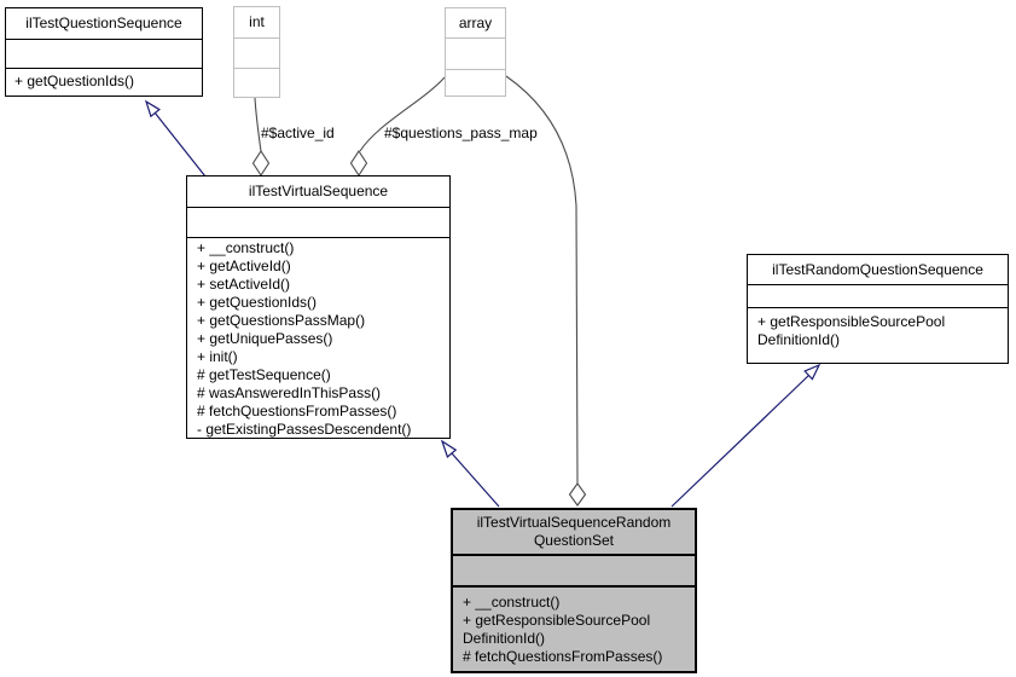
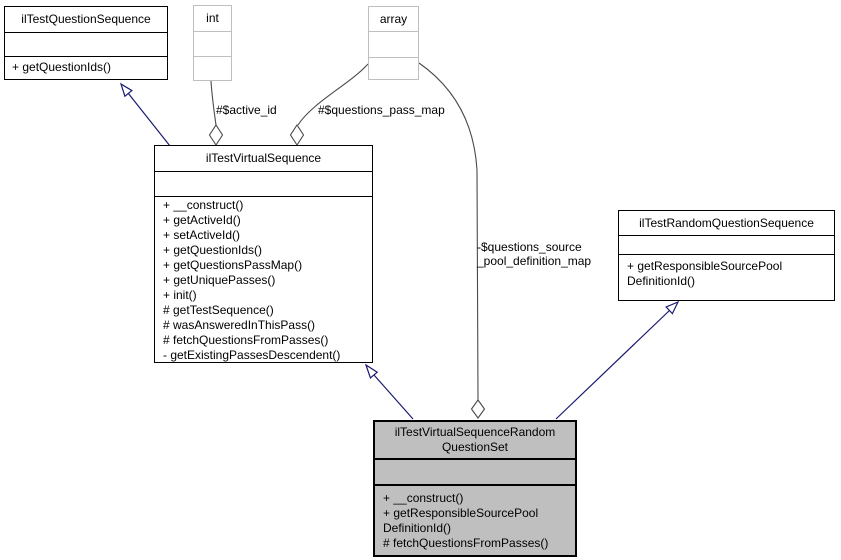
  ilTestQuestionSequence
  + getQuestionIds()
  int
  array
  ilTestVirtualSequence
  + __construct()
  + getActiveId()
  + setActiveId()
  + getQuestionIds()
  + getQuestionsPassMap()
  + getUniquePasses()
  + init()
  # getTestSequence()
  # wasAnsweredInThisPass()
  # fetchQuestionsFromPasses()
  - getExistingPassesDescendent()
  ilTestRandomQuestionSequence
  + getResponsibleSourcePool
  DefinitionId()
  ilTestVirtualSequenceRandom
  QuestionSet
  + __construct()
  + getResponsibleSourcePool
  DefinitionId()
  # fetchQuestionsFromPasses()
  #$active_id
  #$questions_pass_map
+ -$questions_source
+ _pool_definition_map
